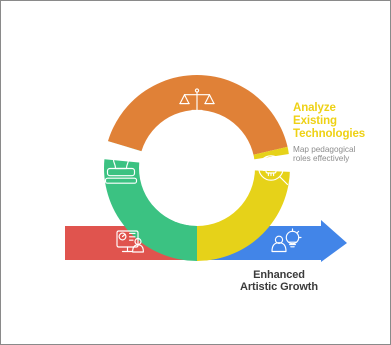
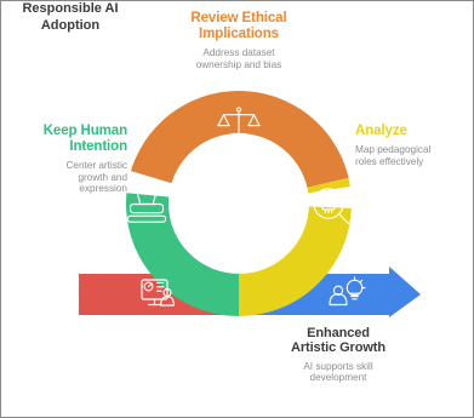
+ Review Ethical
+ Implications
+ Address dataset
+ ownership and bias
+ Keep Human
+ Intention
+ Center artistic
+ growth and
+ expression
  Analyze
- Existing
- Technologies
  Map pedagogical
  roles effectively
  Enhanced
  Artistic Growth
+ AI supports skill
+ development
+ Responsible AI
+ Adoption
